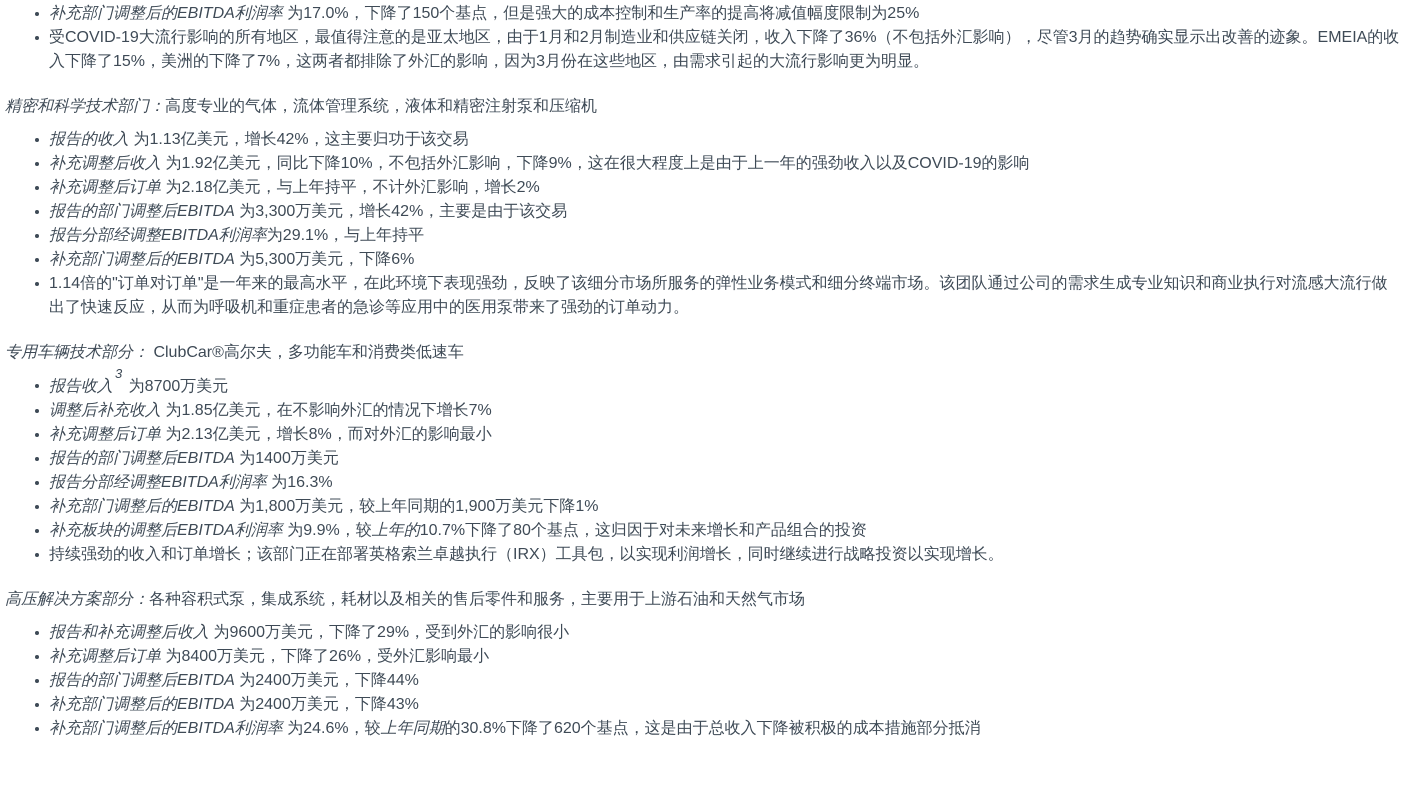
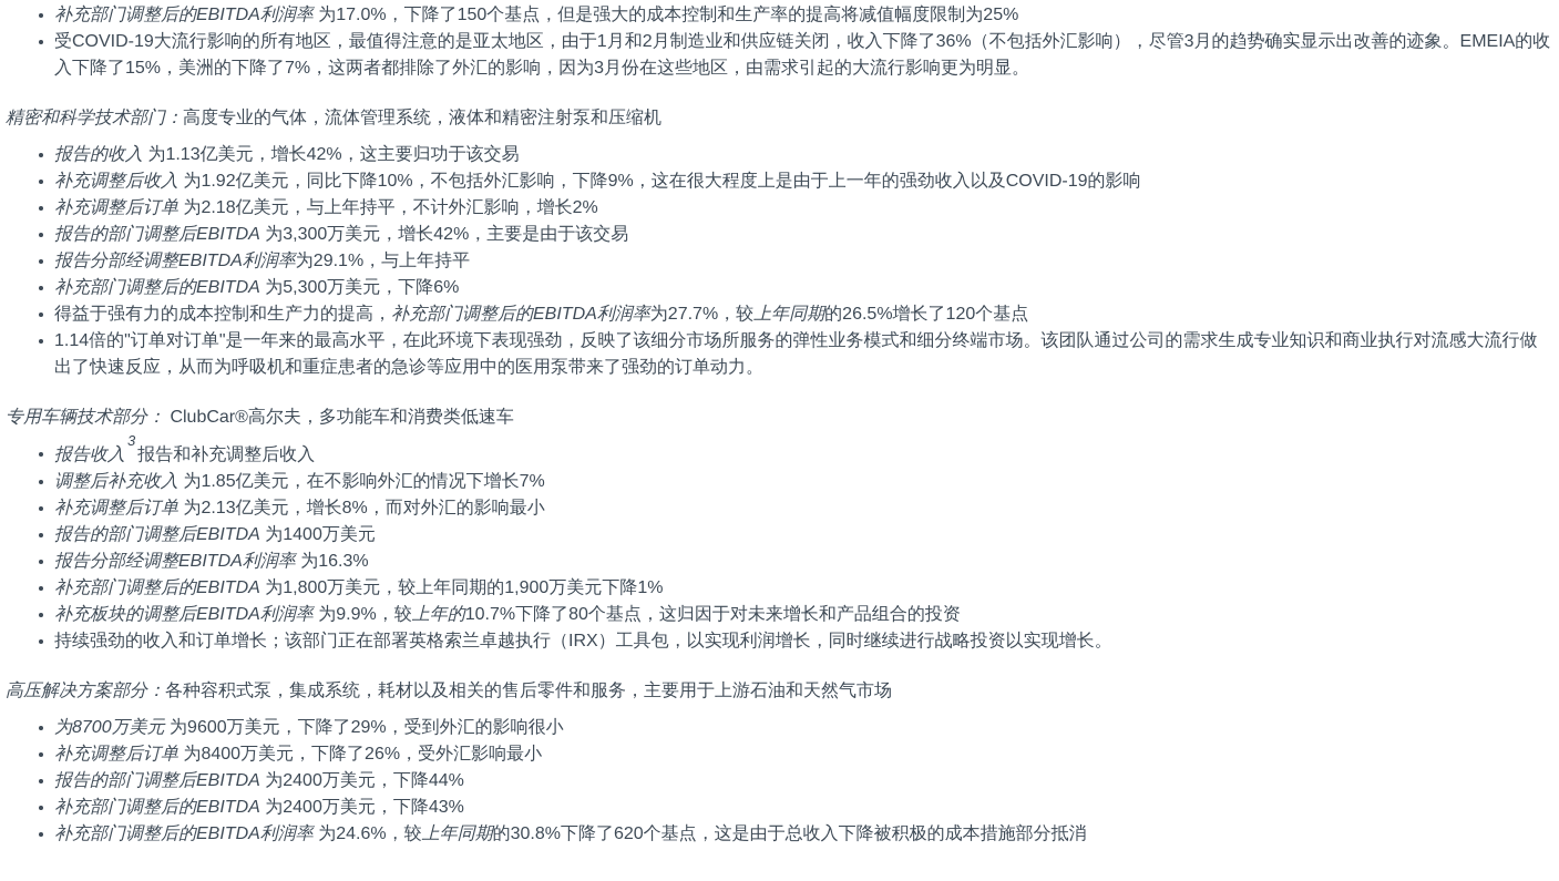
  补充部门调整后的EBITDA利润率 为17.0%，下降了150个基点，但是强大的成本控制和生产率的提高将减值幅度限制为25%
  受COVID-19大流行影响的所有地区，最值得注意的是亚太地区，由于1月和2月制造业和供应链关闭，收入下降了36%（不包括外汇影响），尽管3月的趋势确实显示出改善的迹象。EMEIA的收入下降了15%，美洲的下降了7%，这两者都排除了外汇的影响，因为3月份在这些地区，由需求引起的大流行影响更为明显。
  精密和科学技术部门：高度专业的气体，流体管理系统，液体和精密注射泵和压缩机
  报告的收入 为1.13亿美元，增长42%，这主要归功于该交易
  补充调整后收入 为1.92亿美元，同比下降10%，不包括外汇影响，下降9%，这在很大程度上是由于上一年的强劲收入以及COVID-19的影响
  补充调整后订单 为2.18亿美元，与上年持平，不计外汇影响，增长2%
  报告的部门调整后EBITDA 为3,300万美元，增长42%，主要是由于该交易
  报告分部经调整EBITDA利润率为29.1%，与上年持平
  补充部门调整后的EBITDA 为5,300万美元，下降6%
+ 得益于强有力的成本控制和生产力的提高，补充部门调整后的EBITDA利润率为27.7%，较上年同期的26.5%增长了120个基点
  1.14倍的"订单对订单"是一年来的最高水平，在此环境下表现强劲，反映了该细分市场所服务的弹性业务模式和细分终端市场。该团队通过公司的需求生成专业知识和商业执行对流感大流行做出了快速反应，从而为呼吸机和重症患者的急诊等应用中的医用泵带来了强劲的订单动力。
  专用车辆技术部分： ClubCar®高尔夫，多功能车和消费类低速车
- 报告收入3 为8700万美元
+ 报告收入3报告和补充调整后收入
  调整后补充收入 为1.85亿美元，在不影响外汇的情况下增长7%
  补充调整后订单 为2.13亿美元，增长8%，而对外汇的影响最小
  报告的部门调整后EBITDA 为1400万美元
  报告分部经调整EBITDA利润率 为16.3%
  补充部门调整后的EBITDA 为1,800万美元，较上年同期的1,900万美元下降1%
  补充板块的调整后EBITDA利润率 为9.9%，较上年的10.7%下降了80个基点，这归因于对未来增长和产品组合的投资
  持续强劲的收入和订单增长；该部门正在部署英格索兰卓越执行（IRX）工具包，以实现利润增长，同时继续进行战略投资以实现增长。
  高压解决方案部分：各种容积式泵，集成系统，耗材以及相关的售后零件和服务，主要用于上游石油和天然气市场
- 报告和补充调整后收入 为9600万美元，下降了29%，受到外汇的影响很小
+ 为8700万美元 为9600万美元，下降了29%，受到外汇的影响很小
  补充调整后订单 为8400万美元，下降了26%，受外汇影响最小
  报告的部门调整后EBITDA 为2400万美元，下降44%
  补充部门调整后的EBITDA 为2400万美元，下降43%
  补充部门调整后的EBITDA利润率 为24.6%，较上年同期的30.8%下降了620个基点，这是由于总收入下降被积极的成本措施部分抵消
